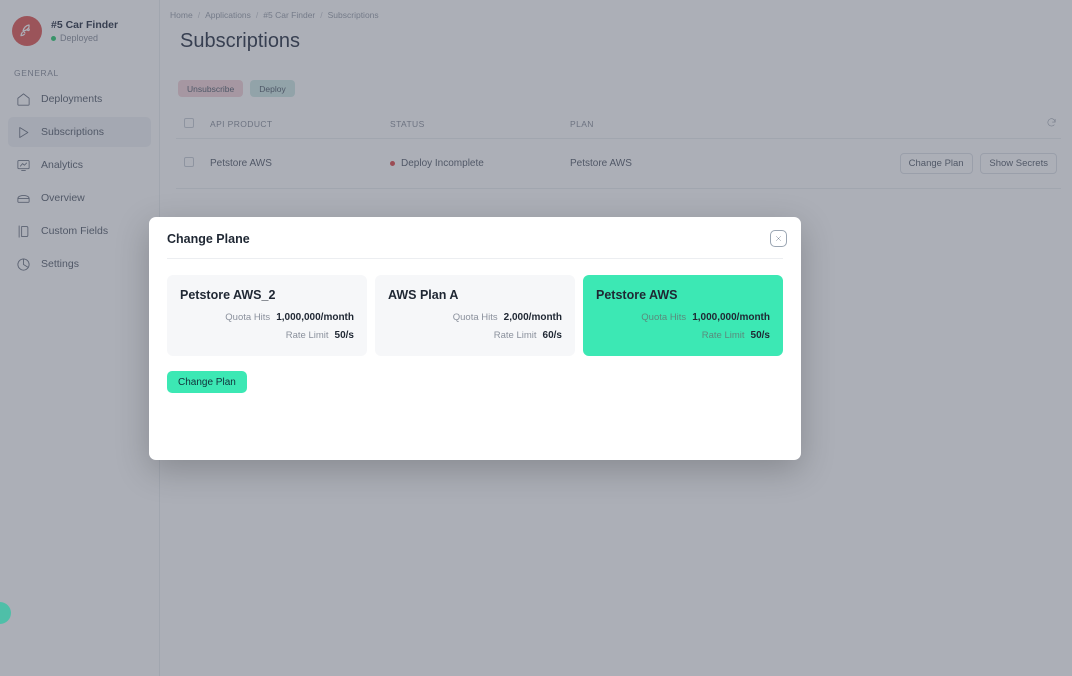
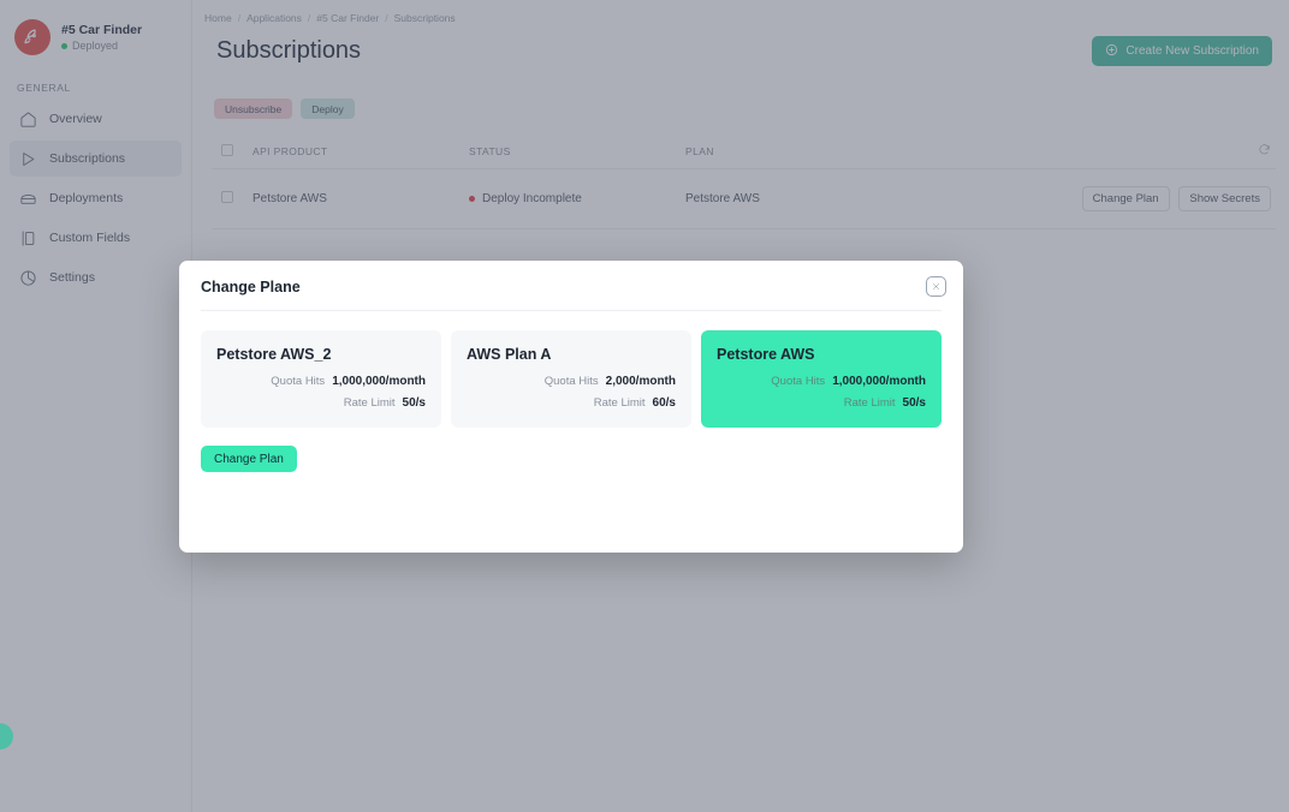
  #5 Car Finder
  Deployed
  GENERAL
- Deployments
+ Overview
  Subscriptions
- Analytics
- Overview
+ Deployments
  Custom Fields
  Settings
  Home
  Applications
  #5 Car Finder
  Subscriptions
  Subscriptions
+ Create New Subscription
  Unsubscribe
  Deploy
  	API PRODUCT	STATUS	PLAN
  	Petstore AWS	Deploy Incomplete	Petstore AWS	Change Plan Show Secrets
  Change Plane
  Petstore AWS_2
  Quota Hits
  1,000,000/month
  Rate Limit
  50/s
  AWS Plan A
  Quota Hits
  2,000/month
  Rate Limit
  60/s
  Petstore AWS
  Quota Hits
  1,000,000/month
  Rate Limit
  50/s
  Change Plan
